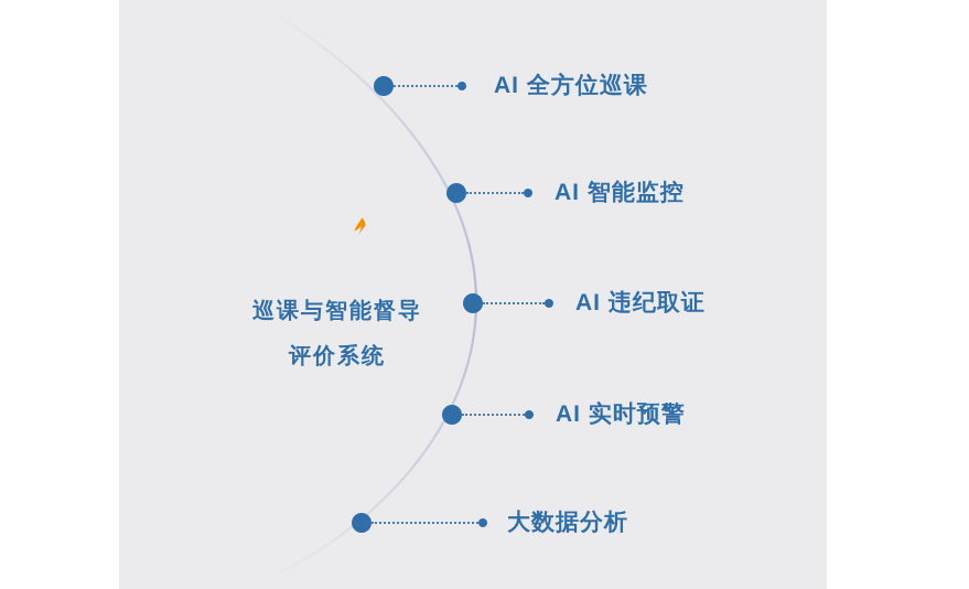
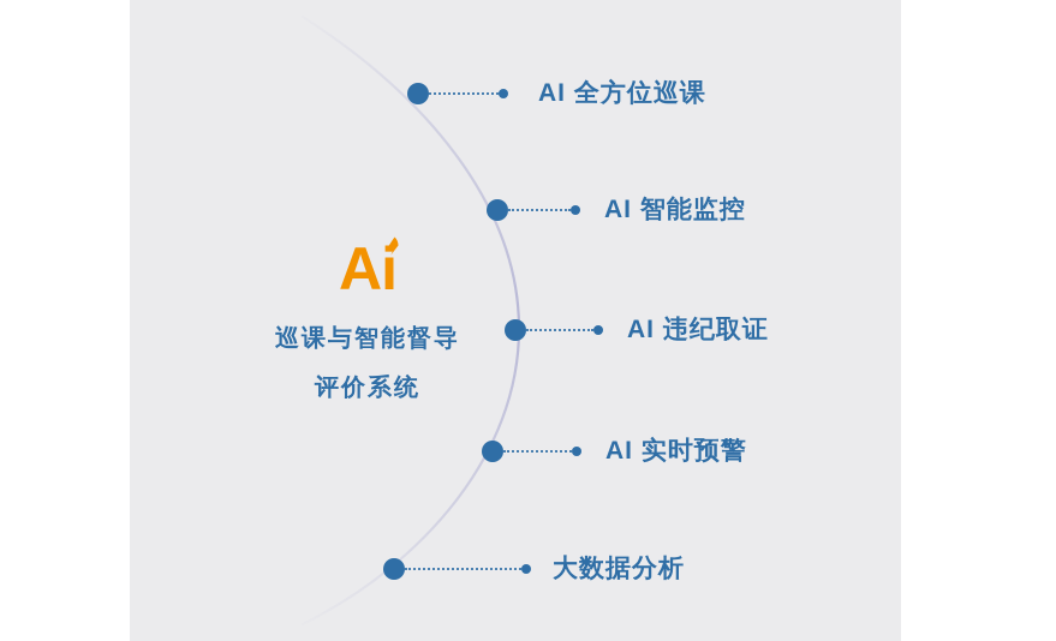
+ Ai
  巡课与智能督导
  评价系统
  AI 全方位巡课
  AI 智能监控
  AI 违纪取证
  AI 实时预警
  大数据分析
